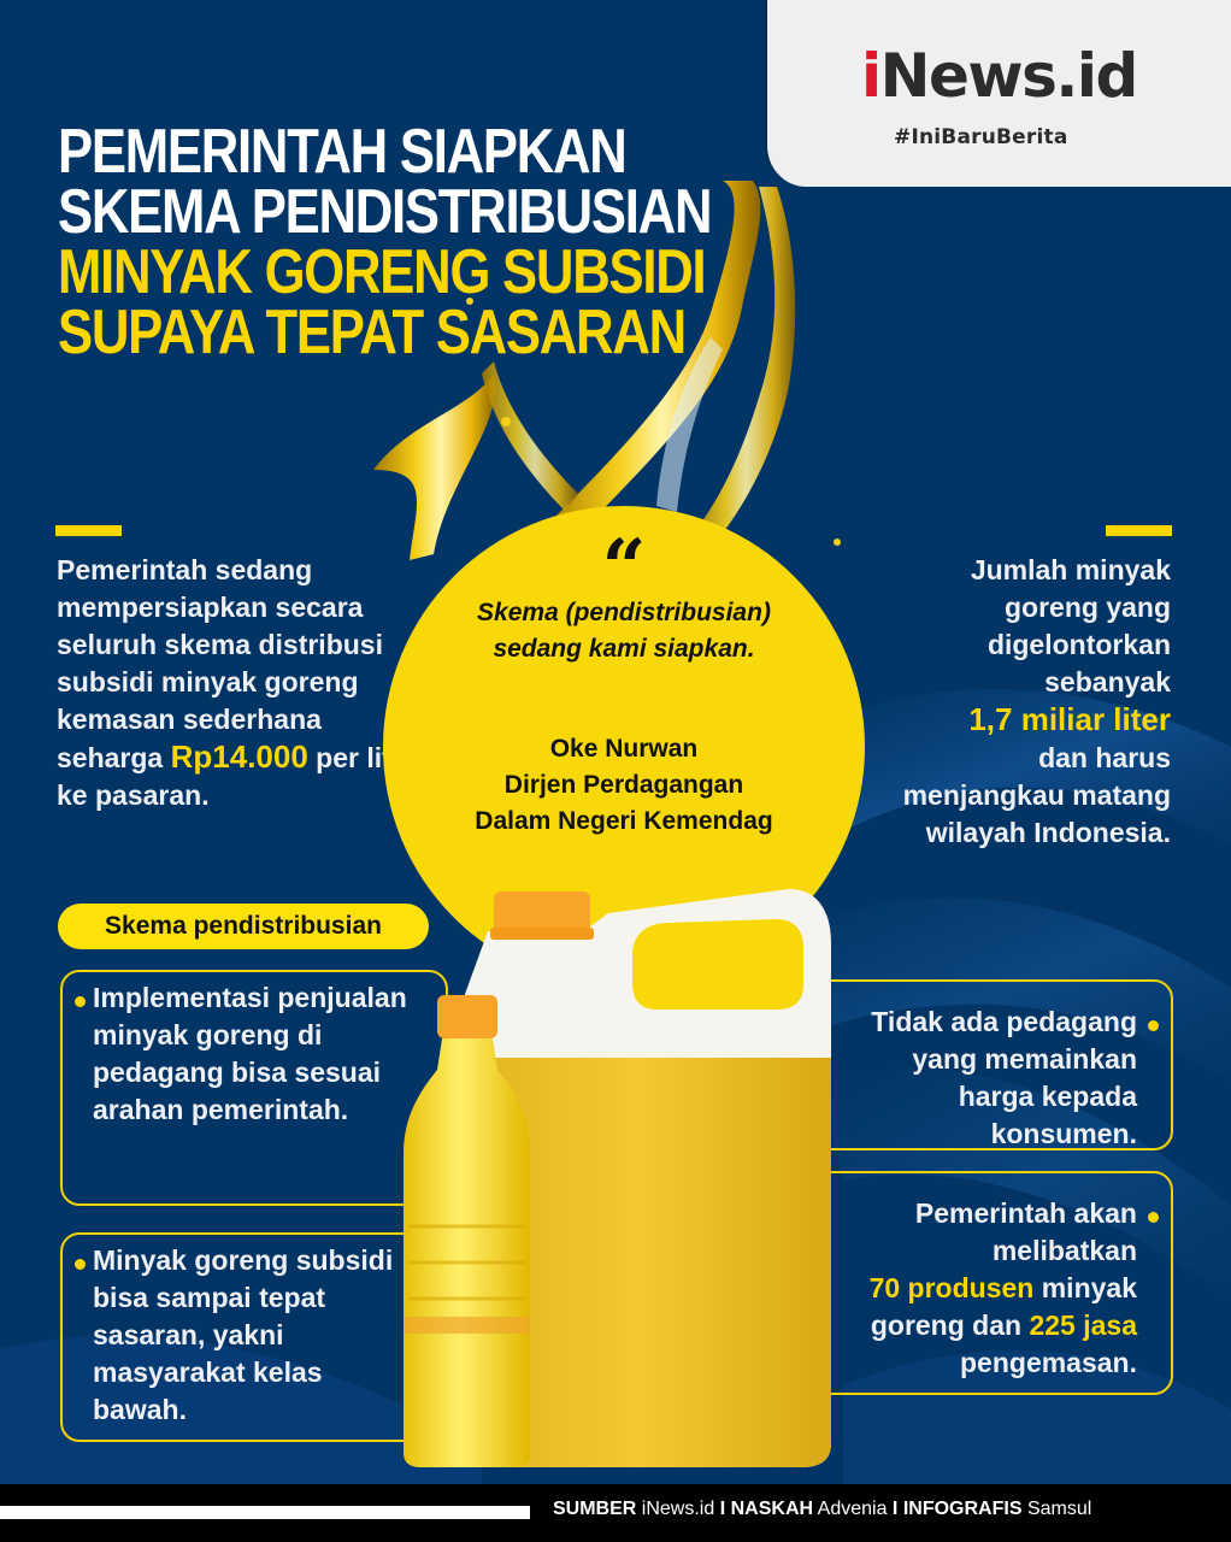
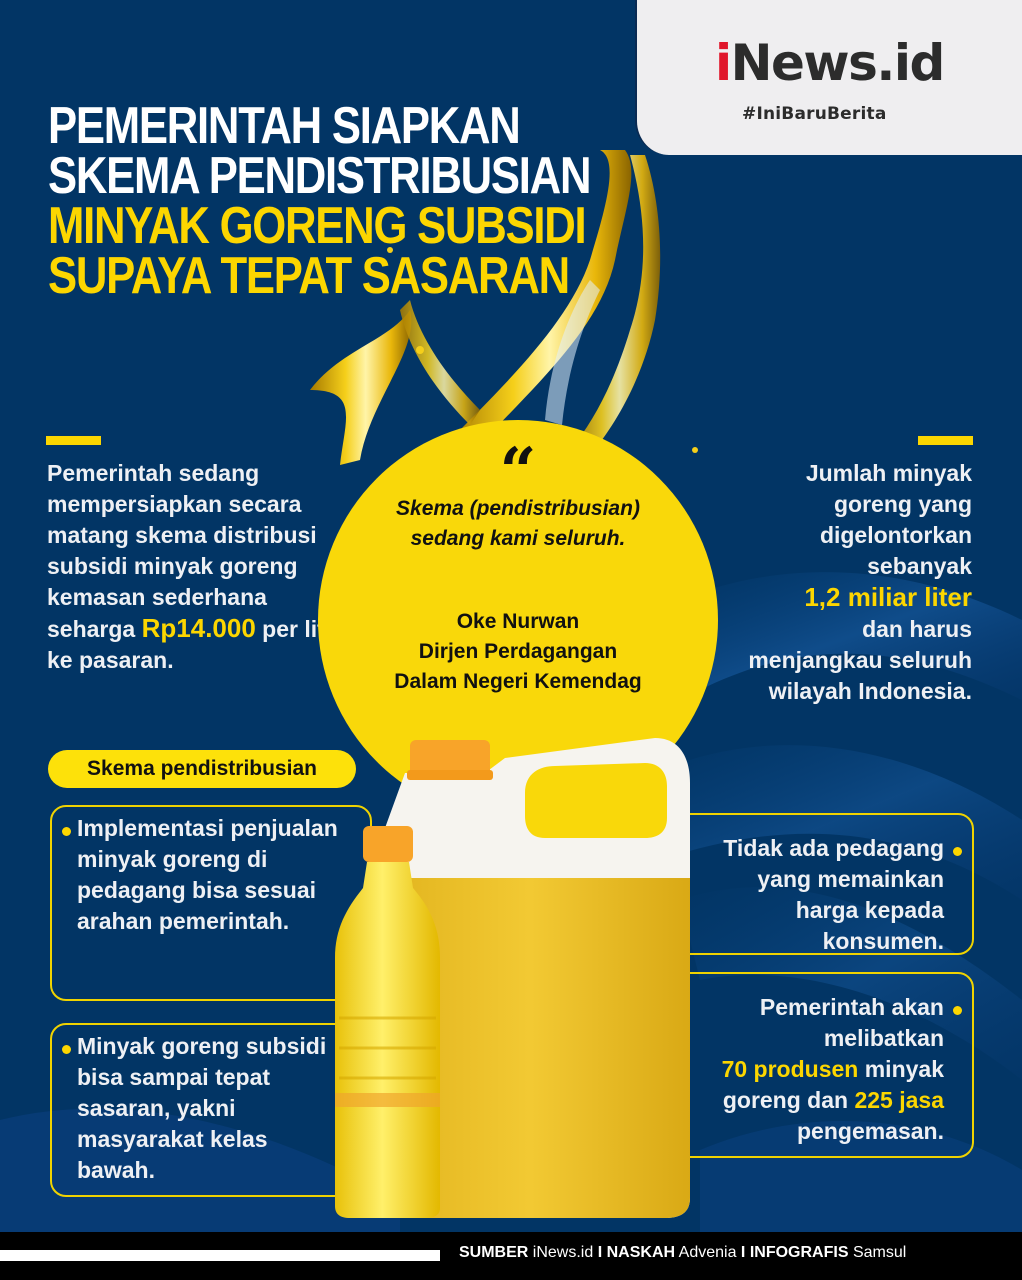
  iNews.id
  #IniBaruBerita
  PEMERINTAH SIAPKAN
  SKEMA PENDISTRIBUSIAN
  MINYAK GORENG SUBSIDI
  SUPAYA TEPAT SASARAN
- Pemerintah sedang mempersiapkan secara seluruh skema distribusi subsidi minyak goreng kemasan sederhana seharga Rp14.000 per li ke pasaran.
+ Pemerintah sedang mempersiapkan secara matang skema distribusi subsidi minyak goreng kemasan sederhana seharga Rp14.000 per li ke pasaran.
  “
- Skema (pendistribusian) sedang kami siapkan.
+ Skema (pendistribusian) sedang kami seluruh.
  Oke Nurwan
  Dirjen Perdagangan
  Dalam Negeri Kemendag
  Jumlah minyak goreng yang digelontorkan sebanyak
- 1,7 miliar liter
+ 1,2 miliar liter
- dan harus menjangkau matang wilayah Indonesia.
+ dan harus menjangkau seluruh wilayah Indonesia.
  Skema pendistribusian
  Implementasi penjualan minyak goreng di pedagang bisa sesuai arahan pemerintah.
  Minyak goreng subsidi bisa sampai tepat sasaran, yakni masyarakat kelas bawah.
  Tidak ada pedagang yang memainkan harga kepada konsumen.
  Pemerintah akan melibatkan
  70 produsen minyak goreng dan 225 jasa pengemasan.
  SUMBER iNews.id I NASKAH Advenia I INFOGRAFIS Samsul
